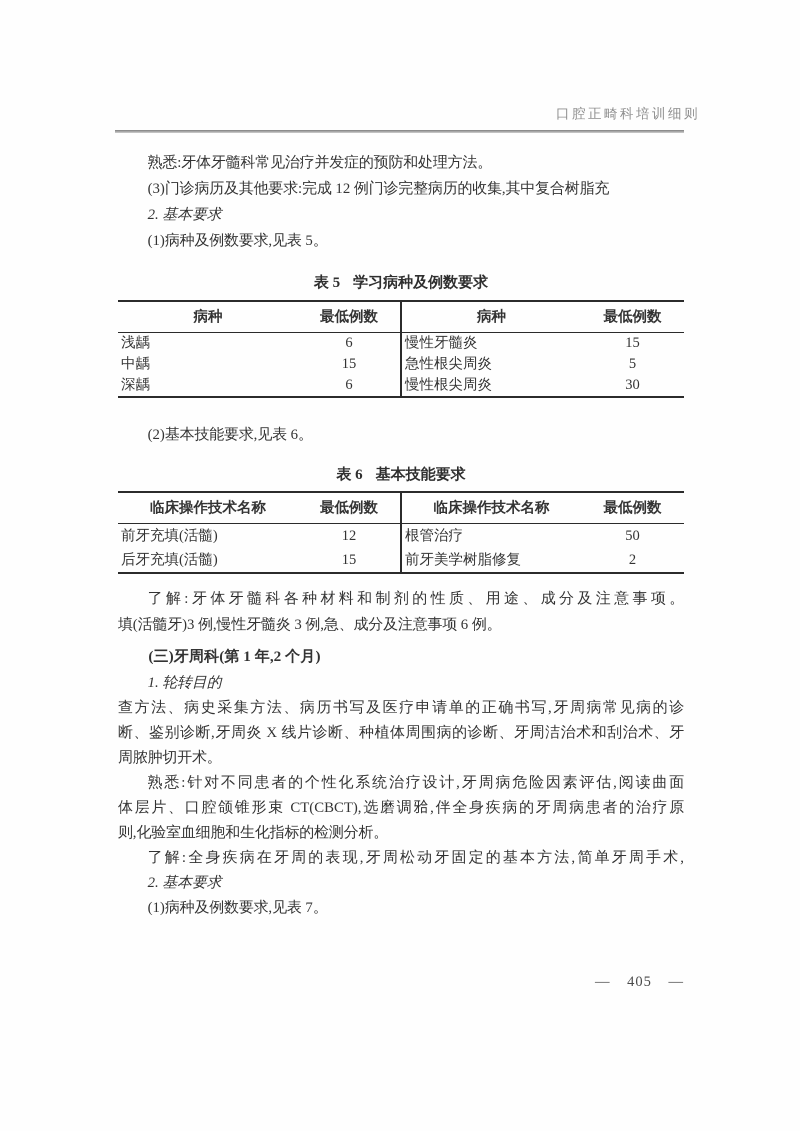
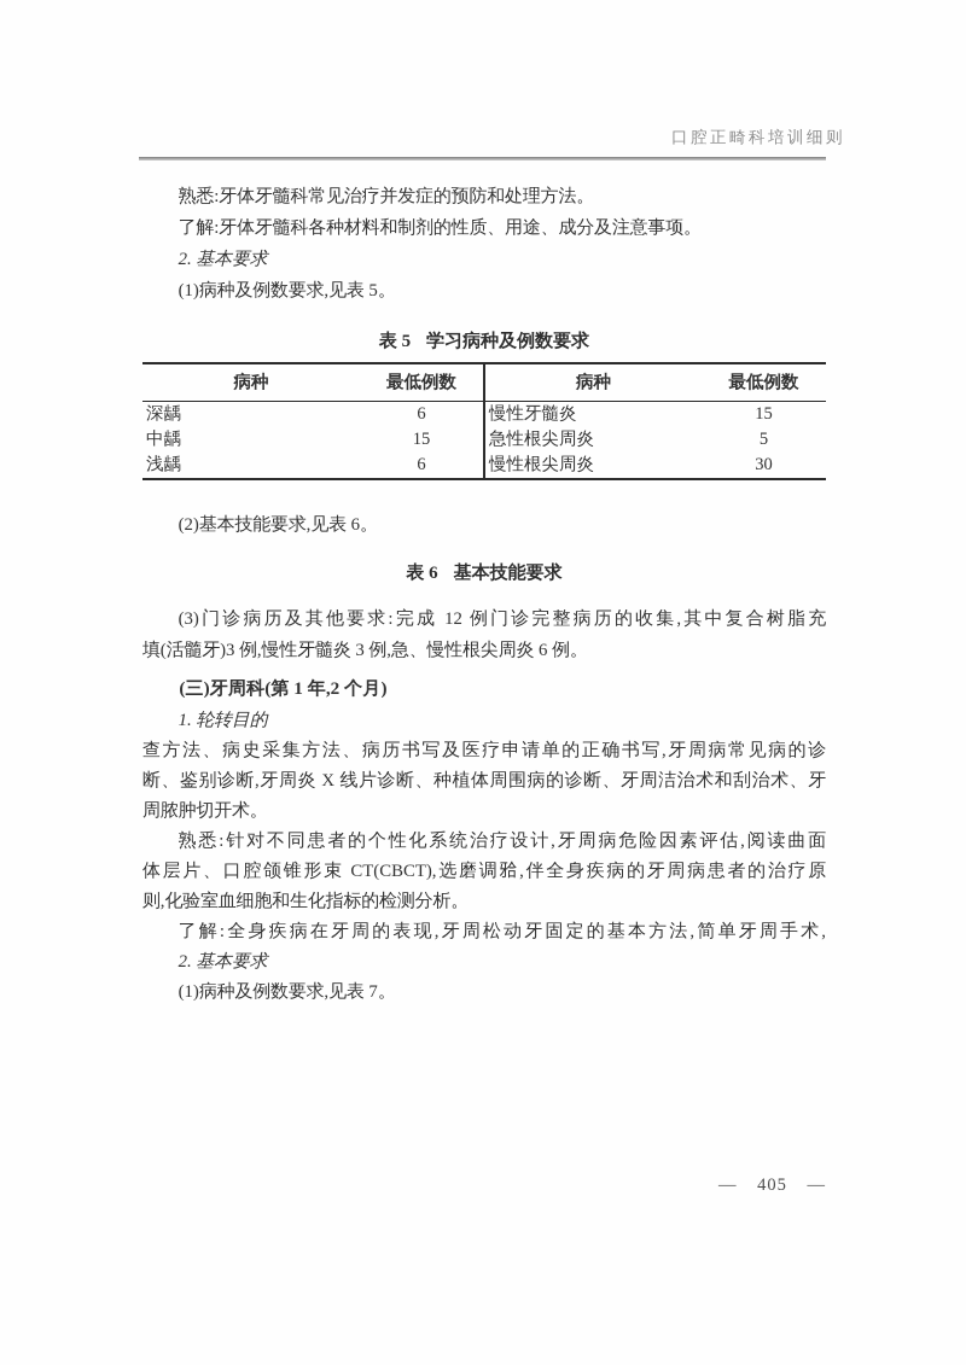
  口腔正畸科培训细则
  熟悉:牙体牙髓科常见治疗并发症的预防和处理方法。
- (3)门诊病历及其他要求:完成 12 例门诊完整病历的收集,其中复合树脂充
+ 了解:牙体牙髓科各种材料和制剂的性质、用途、成分及注意事项。
  2. 基本要求
  (1)病种及例数要求,见表 5。
  表 5 学习病种及例数要求
  病种	最低例数	病种	最低例数
- 浅龋	6	慢性牙髓炎	15
+ 深龋	6	慢性牙髓炎	15
  中龋	15	急性根尖周炎	5
- 深龋	6	慢性根尖周炎	30
+ 浅龋	6	慢性根尖周炎	30
  (2)基本技能要求,见表 6。
  表 6 基本技能要求
- 临床操作技术名称	最低例数	临床操作技术名称	最低例数
- 前牙充填(活髓)	12	根管治疗	50
- 后牙充填(活髓)	15	前牙美学树脂修复	2
- 了解:牙体牙髓科各种材料和制剂的性质、用途、成分及注意事项。
+ (3)门诊病历及其他要求:完成 12 例门诊完整病历的收集,其中复合树脂充
- 填(活髓牙)3 例,慢性牙髓炎 3 例,急、成分及注意事项 6 例。
+ 填(活髓牙)3 例,慢性牙髓炎 3 例,急、慢性根尖周炎 6 例。
  (三)牙周科(第 1 年,2 个月)
  1. 轮转目的
  查方法、病史采集方法、病历书写及医疗申请单的正确书写,牙周病常见病的诊
  断、鉴别诊断,牙周炎 X 线片诊断、种植体周围病的诊断、牙周洁治术和刮治术、牙
  周脓肿切开术。
  熟悉:针对不同患者的个性化系统治疗设计,牙周病危险因素评估,阅读曲面
  体层片、口腔颌锥形束 CT(CBCT),选磨调𬌗,伴全身疾病的牙周病患者的治疗原
  则,化验室血细胞和生化指标的检测分析。
  了解:全身疾病在牙周的表现,牙周松动牙固定的基本方法,简单牙周手术,
  2. 基本要求
  (1)病种及例数要求,见表 7。
  — 405 —
